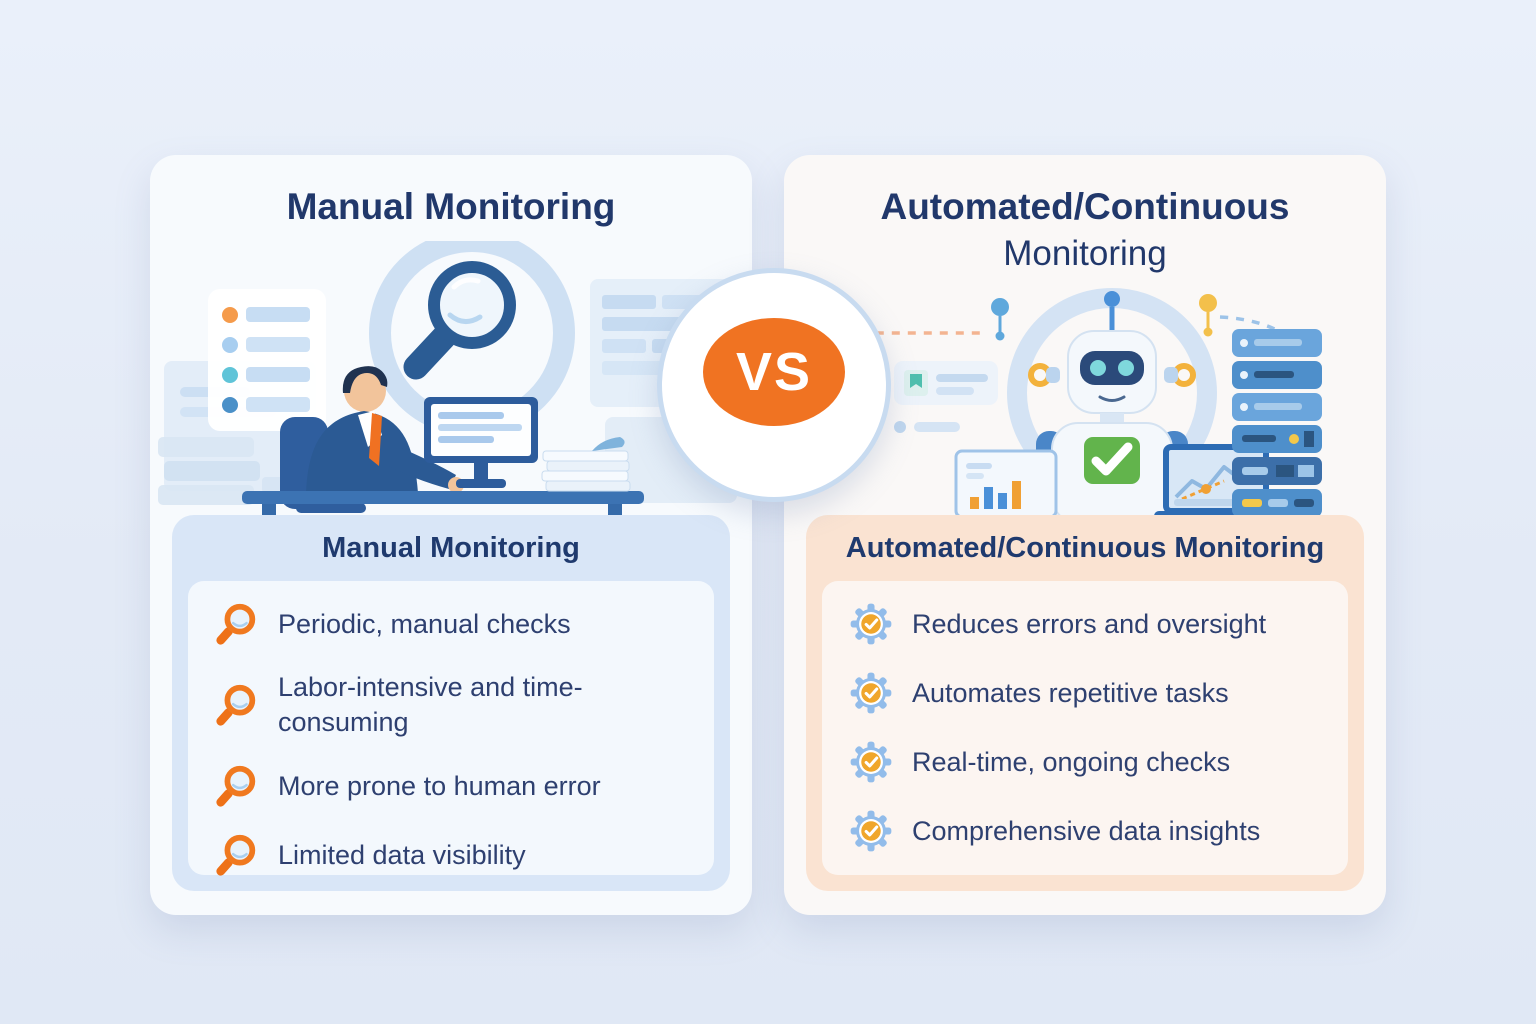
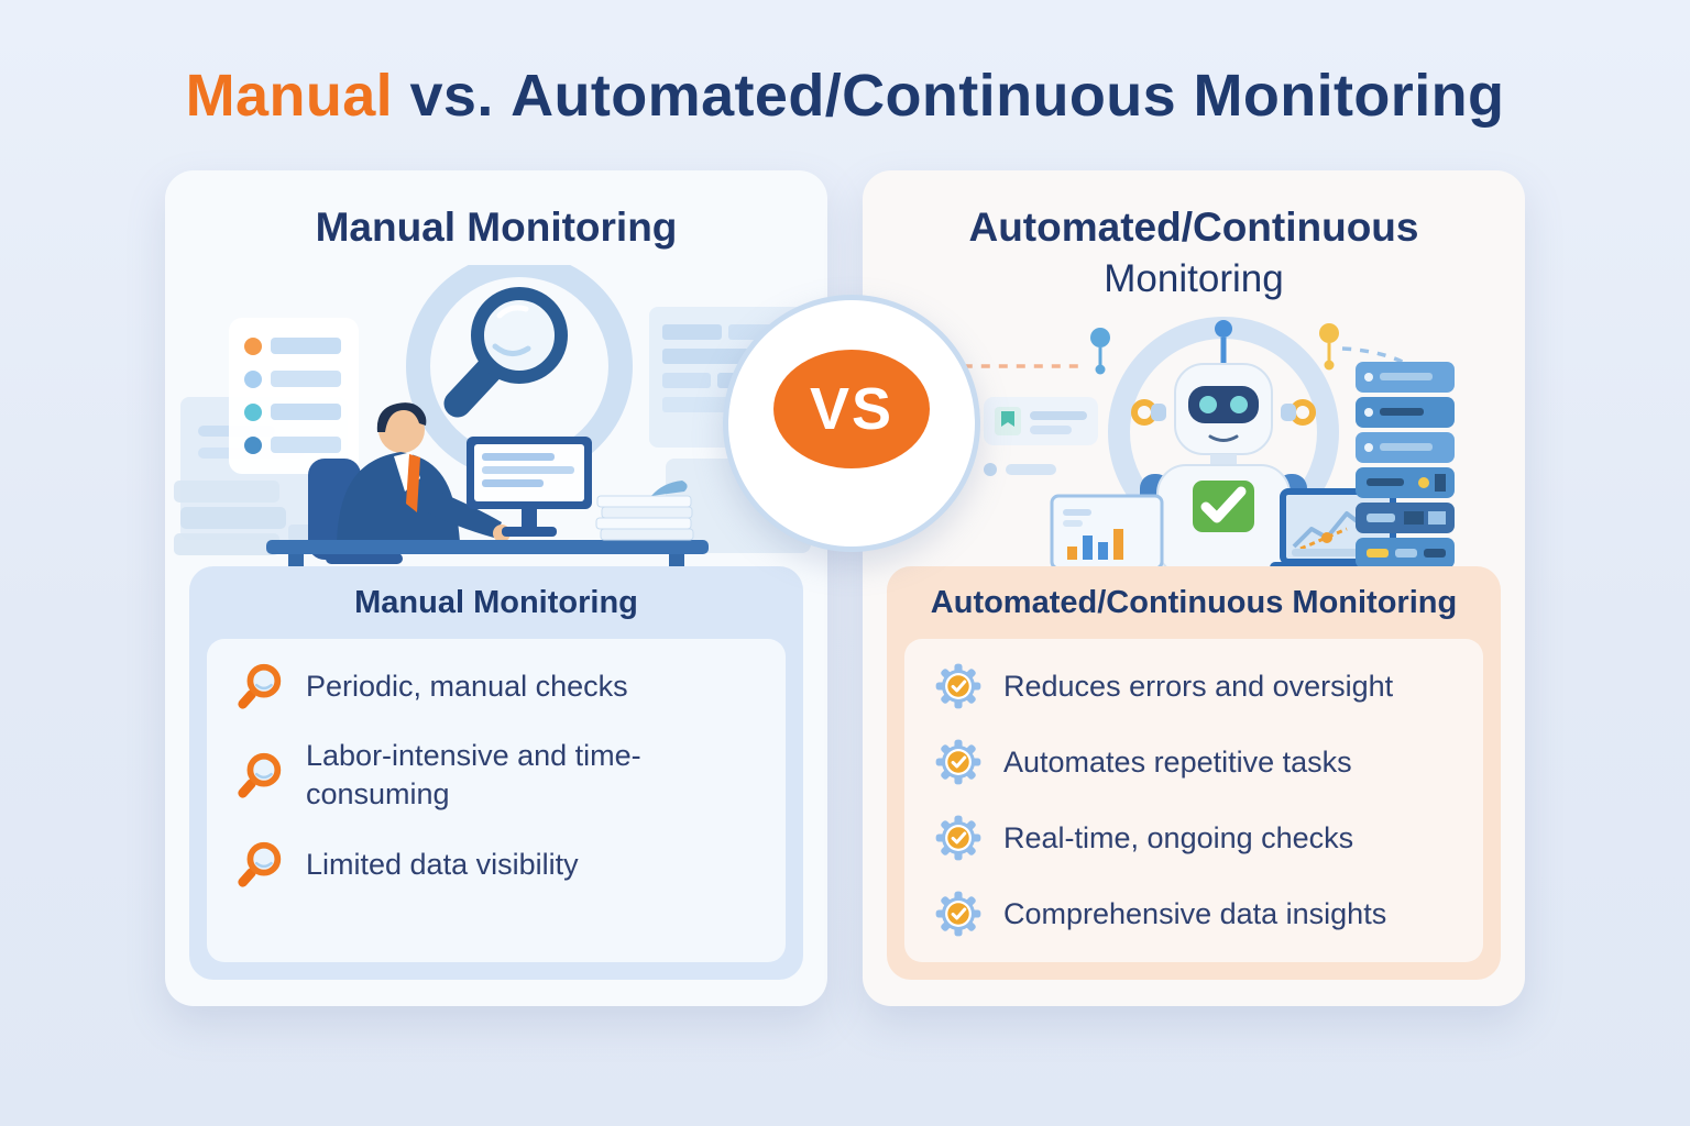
+ Manual vs. Automated/Continuous Monitoring
  Manual Monitoring
  Manual Monitoring
  Periodic, manual checks
  Labor-intensive and time-consuming
- More prone to human error
  Limited data visibility
  Automated/Continuous
  Monitoring
  Automated/Continuous Monitoring
  Reduces errors and oversight
  Automates repetitive tasks
  Real-time, ongoing checks
  Comprehensive data insights
  VS
